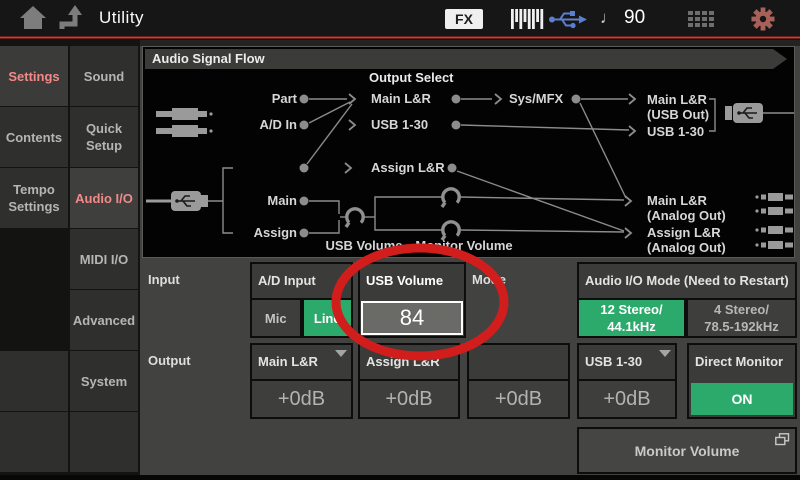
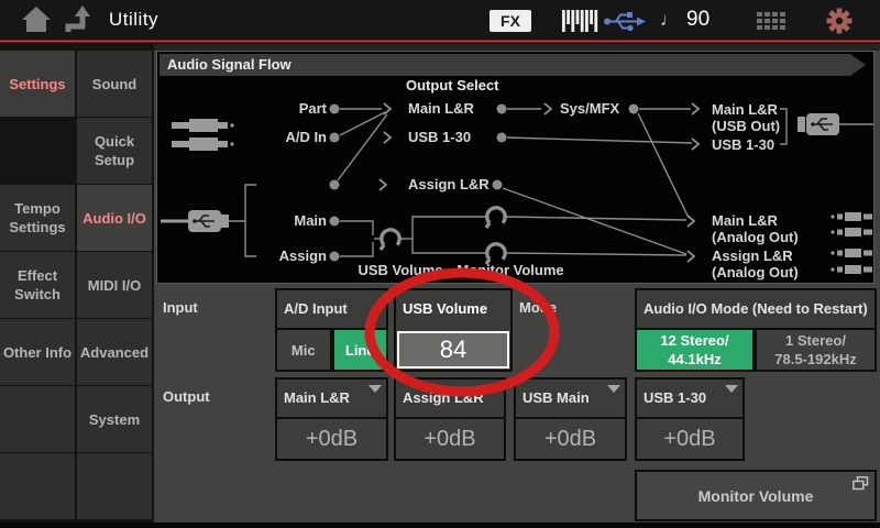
  Utility
  FX
  ♩
  90
  Settings
- Contents
  Tempo Settings
+ Effect Switch
+ Other Info
  Sound
  Quick Setup
  Audio I/O
  MIDI I/O
  Advanced
  System
  Audio Signal Flow
  Output Select
  Part
  A/D In
  Main
  Assign
  Main L&R
  USB 1-30
  Assign L&R
  Sys/MFX
  Main L&R
  (USB Out)
  USB 1-30
  Main L&R
  (Analog Out)
  Assign L&R
  (Analog Out)
  USB Volum
  itor Volume
  Input
  Output
  Moe
  A/D Input
  Mic
  Lin
  USB Volume
  84
  Audio I/O Mode (Need to Restart)
  12 Stereo/
  44.1kHz
- 4 Stereo/
+ 1 Stereo/
  78.5-192kHz
  Main L&R
  +0dB
  Assign L&R
  +0dB
+ USB Main
  +0dB
  USB 1-30
  +0dB
- Direct Monitor
- ON
  Monitor Volume
